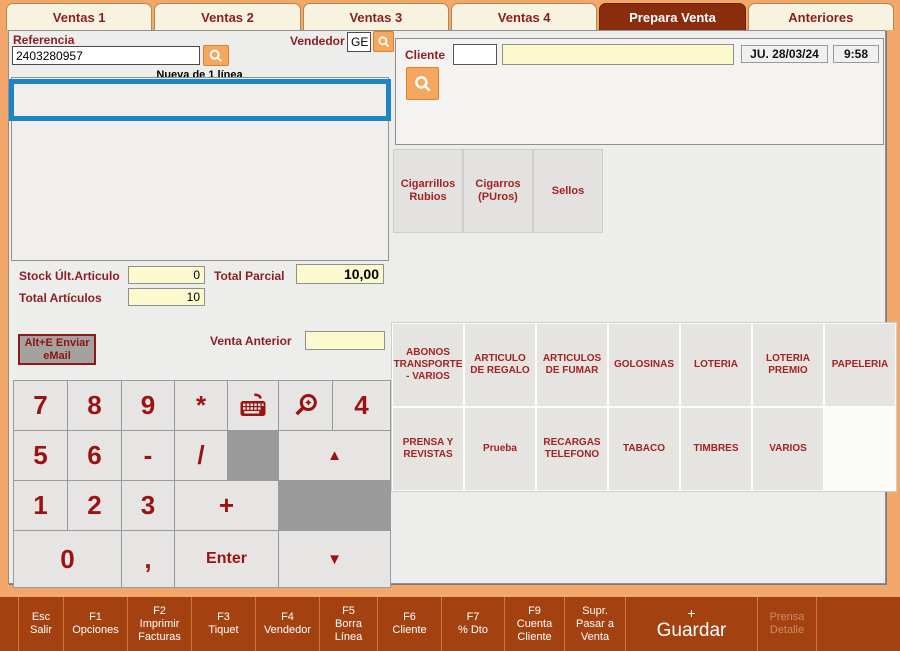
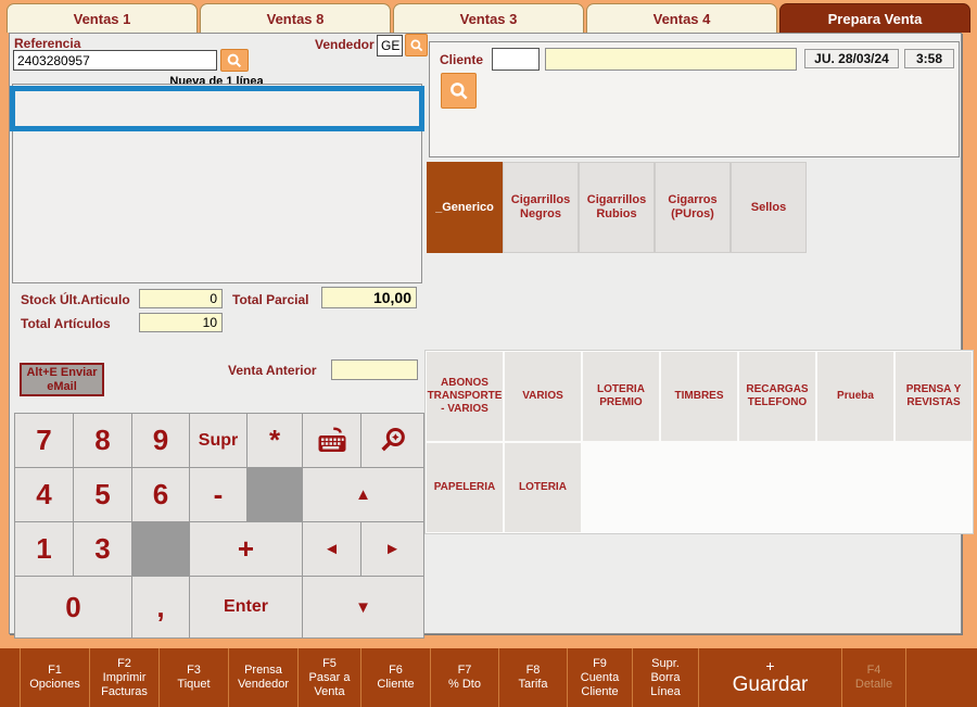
  Ventas 1
- Ventas 2
+ Ventas 8
  Ventas 3
  Ventas 4
  Prepara Venta
- Anteriores
  Referencia
  2403280957
  Vendedor
  GE
  Cliente
  JU. 28/03/24
- 9:58
+ 3:58
  Nueva de 1 línea
  Stock Últ.Articulo
  0
  Total Parcial
  10,00
  Total Artículos
  10
  Alt+E Enviar
  eMail
  Venta Anterior
  7
  8
  9
+ Supr
  *
  4
  5
  6
  -
- /
  ▲
  1
- 2
  3
  +
+ ◄
+ ►
  0
  ,
  Enter
  ▼
+ _Generico
+ Cigarrillos Negros
  Cigarrillos Rubios
  Cigarros (PUros)
  Sellos
  ABONOS TRANSPORTE - VARIOS
- ARTICULO DE REGALO
- ARTICULOS DE FUMAR
- GOLOSINAS
- LOTERIA
+ VARIOS
  LOTERIA PREMIO
- PAPELERIA
+ TIMBRES
- PRENSA Y REVISTAS
+ RECARGAS TELEFONO
  Prueba
- RECARGAS TELEFONO
+ PRENSA Y REVISTAS
- TABACO
- TIMBRES
+ PAPELERIA
- VARIOS
+ LOTERIA
- Esc
- Salir
  F1
  Opciones
  F2
  Imprimir Facturas
  F3
  Tiquet
- F4
+ Prensa
  Vendedor
  F5
- Borra Línea
+ Pasar a Venta
  F6
  Cliente
  F7
  % Dto
+ F8
+ Tarifa
  F9
  Cuenta Cliente
  Supr.
- Pasar a Venta
+ Borra Línea
  +
  Guardar
- Prensa
+ F4
  Detalle
